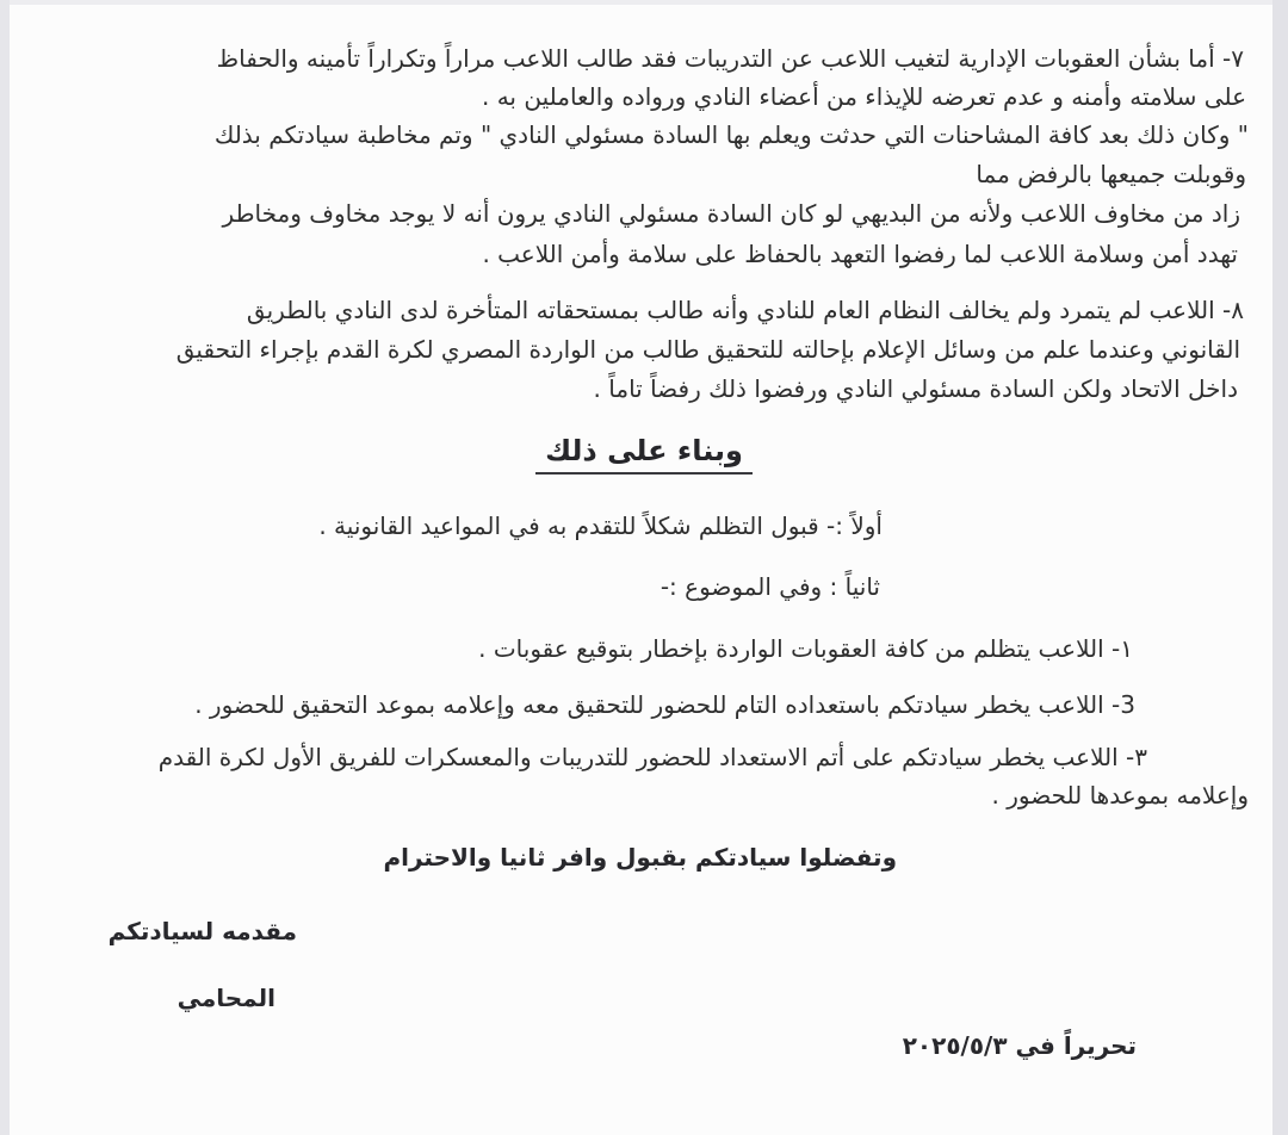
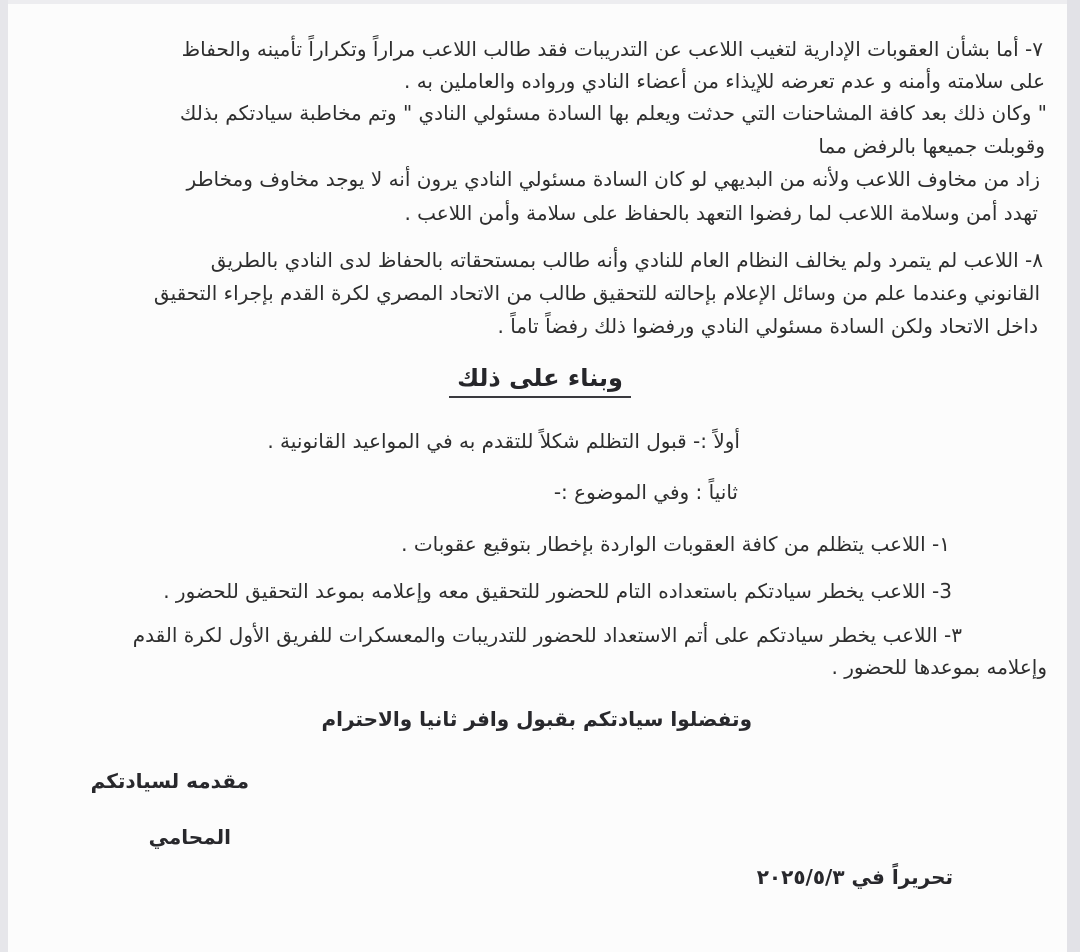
  ٧- أما بشأن العقوبات الإدارية لتغيب اللاعب عن التدريبات فقد طالب اللاعب مراراً وتكراراً تأمينه والحفاظ
  على سلامته وأمنه و عدم تعرضه للإيذاء من أعضاء النادي ورواده والعاملين به .
  " وكان ذلك بعد كافة المشاحنات التي حدثت ويعلم بها السادة مسئولي النادي " وتم مخاطبة سيادتكم بذلك
  وقوبلت جميعها بالرفض مما
  زاد من مخاوف اللاعب ولأنه من البديهي لو كان السادة مسئولي النادي يرون أنه لا يوجد مخاوف ومخاطر
  تهدد أمن وسلامة اللاعب لما رفضوا التعهد بالحفاظ على سلامة وأمن اللاعب .
- ٨- اللاعب لم يتمرد ولم يخالف النظام العام للنادي وأنه طالب بمستحقاته المتأخرة لدى النادي بالطريق
+ ٨- اللاعب لم يتمرد ولم يخالف النظام العام للنادي وأنه طالب بمستحقاته بالحفاظ لدى النادي بالطريق
- القانوني وعندما علم من وسائل الإعلام بإحالته للتحقيق طالب من الواردة المصري لكرة القدم بإجراء التحقيق
+ القانوني وعندما علم من وسائل الإعلام بإحالته للتحقيق طالب من الاتحاد المصري لكرة القدم بإجراء التحقيق
  داخل الاتحاد ولكن السادة مسئولي النادي ورفضوا ذلك رفضاً تاماً .
  وبناء على ذلك
  أولاً :- قبول التظلم شكلاً للتقدم به في المواعيد القانونية .
  ثانياً : وفي الموضوع :-
  ١- اللاعب يتظلم من كافة العقوبات الواردة بإخطار بتوقيع عقوبات .
  3- اللاعب يخطر سيادتكم باستعداده التام للحضور للتحقيق معه وإعلامه بموعد التحقيق للحضور .
  ٣- اللاعب يخطر سيادتكم على أتم الاستعداد للحضور للتدريبات والمعسكرات للفريق الأول لكرة القدم
  وإعلامه بموعدها للحضور .
  وتفضلوا سيادتكم بقبول وافر ثانيا والاحترام
  مقدمه لسيادتكم
  المحامي
  تحريراً في ٢٠٢٥/٥/٣
